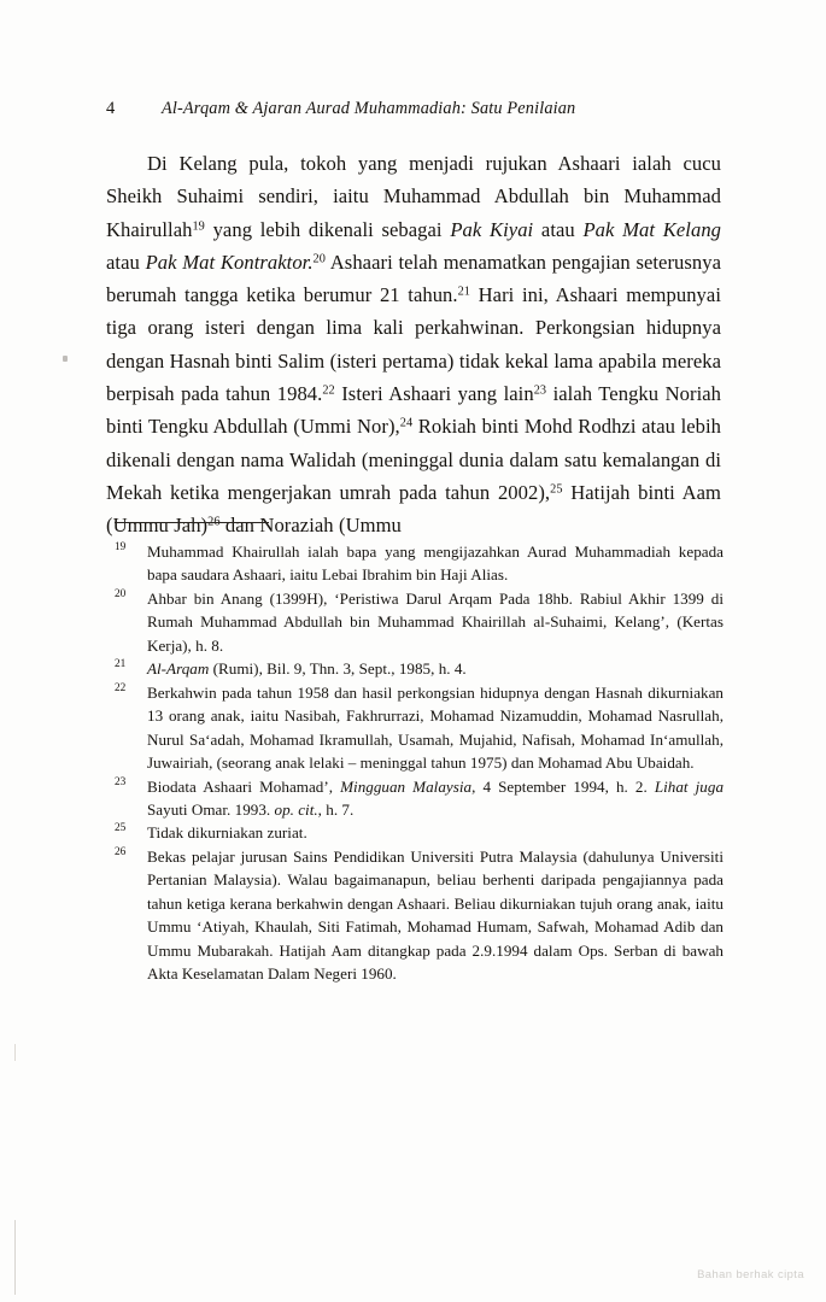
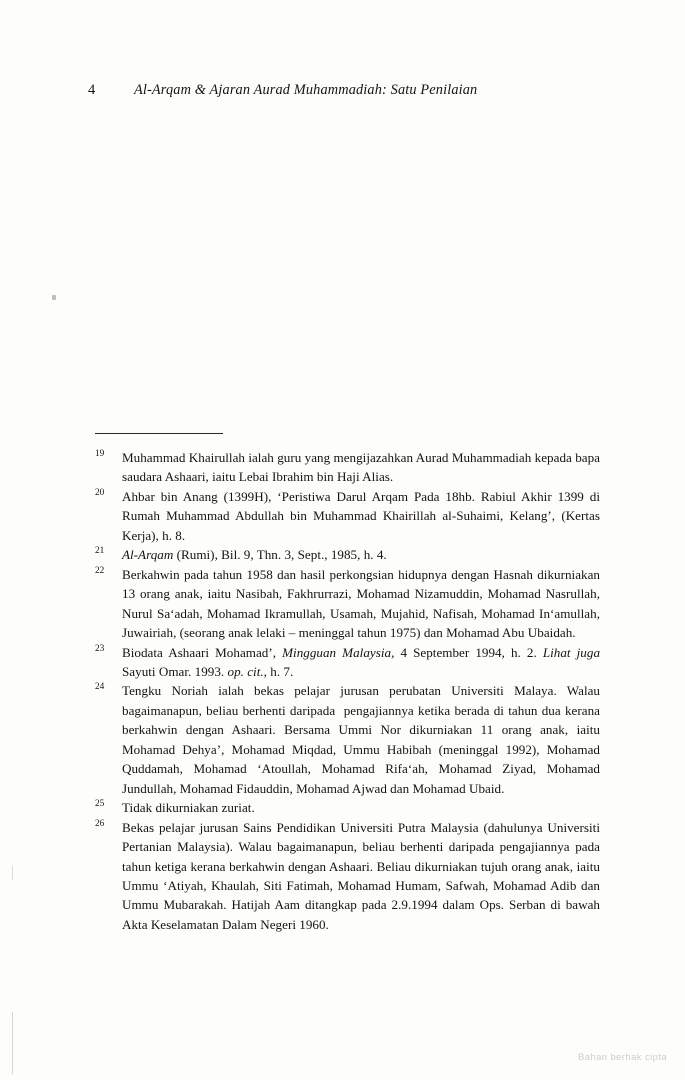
  4
  Al-Arqam & Ajaran Aurad Muhammadiah: Satu Penilaian
- Di Kelang pula, tokoh yang menjadi rujukan Ashaari ialah cucu Sheikh Suhaimi sendiri, iaitu Muhammad Abdullah bin Muhammad Khairullah19 yang lebih dikenali sebagai Pak Kiyai atau Pak Mat Kelang atau Pak Mat Kontraktor.20 Ashaari telah menamatkan pengajian seterusnya berumah tangga ketika berumur 21 tahun.21 Hari ini, Ashaari mempunyai tiga orang isteri dengan lima kali perkahwinan. Perkongsian hidupnya dengan Hasnah binti Salim (isteri pertama) tidak kekal lama apabila mereka berpisah pada tahun 1984.22 Isteri Ashaari yang lain23 ialah Tengku Noriah binti Tengku Abdullah (Ummi Nor),24 Rokiah binti Mohd Rodhzi atau lebih dikenali dengan nama Walidah (meninggal dunia dalam satu kemalangan di Mekah ketika mengerjakan umrah pada tahun 2002),25 Hatijah binti Aam (Ummu Jah)26 dan Noraziah (Ummu
  19
- Muhammad Khairullah ialah bapa yang mengijazahkan Aurad Muhammadiah kepada bapa saudara Ashaari, iaitu Lebai Ibrahim bin Haji Alias.
+ Muhammad Khairullah ialah guru yang mengijazahkan Aurad Muhammadiah kepada bapa saudara Ashaari, iaitu Lebai Ibrahim bin Haji Alias.
  20
  Ahbar bin Anang (1399H), ‘Peristiwa Darul Arqam Pada 18hb. Rabiul Akhir 1399 di Rumah Muhammad Abdullah bin Muhammad Khairillah al-Suhaimi, Kelang’, (Kertas Kerja), h. 8.
  21
  Al-Arqam (Rumi), Bil. 9, Thn. 3, Sept., 1985, h. 4.
  22
  Berkahwin pada tahun 1958 dan hasil perkongsian hidupnya dengan Hasnah dikurniakan 13 orang anak, iaitu Nasibah, Fakhrurrazi, Mohamad Nizamuddin, Mohamad Nasrullah, Nurul Sa‘adah, Mohamad Ikramullah, Usamah, Mujahid, Nafisah, Mohamad In‘amullah, Juwairiah, (seorang anak lelaki – meninggal tahun 1975) dan Mohamad Abu Ubaidah.
  23
  Biodata Ashaari Mohamad’, Mingguan Malaysia, 4 September 1994, h. 2. Lihat juga Sayuti Omar. 1993. op. cit., h. 7.
+ 24
+ Tengku Noriah ialah bekas pelajar jurusan perubatan Universiti Malaya. Walau bagaimanapun, beliau berhenti daripada pengajiannya ketika berada di tahun dua kerana berkahwin dengan Ashaari. Bersama Ummi Nor dikurniakan 11 orang anak, iaitu Mohamad Dehya’, Mohamad Miqdad, Ummu Habibah (meninggal 1992), Mohamad Quddamah, Mohamad ‘Atoullah, Mohamad Rifa‘ah, Mohamad Ziyad, Mohamad Jundullah, Mohamad Fidauddin, Mohamad Ajwad dan Mohamad Ubaid.
  25
  Tidak dikurniakan zuriat.
  26
  Bekas pelajar jurusan Sains Pendidikan Universiti Putra Malaysia (dahulunya Universiti Pertanian Malaysia). Walau bagaimanapun, beliau berhenti daripada pengajiannya pada tahun ketiga kerana berkahwin dengan Ashaari. Beliau dikurniakan tujuh orang anak, iaitu Ummu ‘Atiyah, Khaulah, Siti Fatimah, Mohamad Humam, Safwah, Mohamad Adib dan Ummu Mubarakah. Hatijah Aam ditangkap pada 2.9.1994 dalam Ops. Serban di bawah Akta Keselamatan Dalam Negeri 1960.
  Bahan berhak cipta
